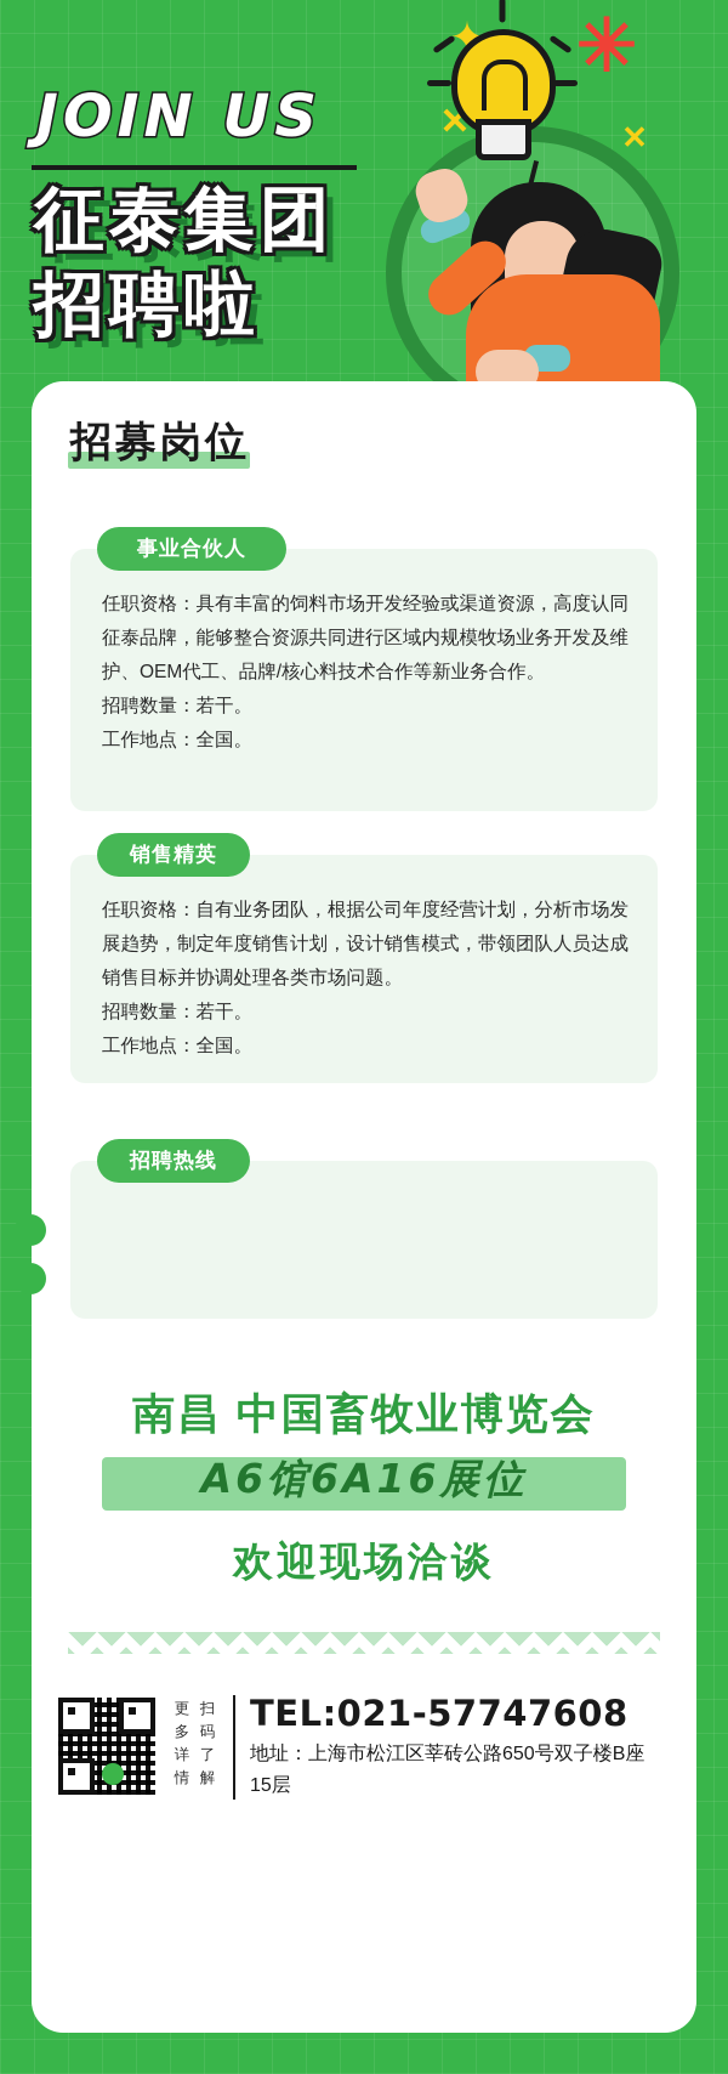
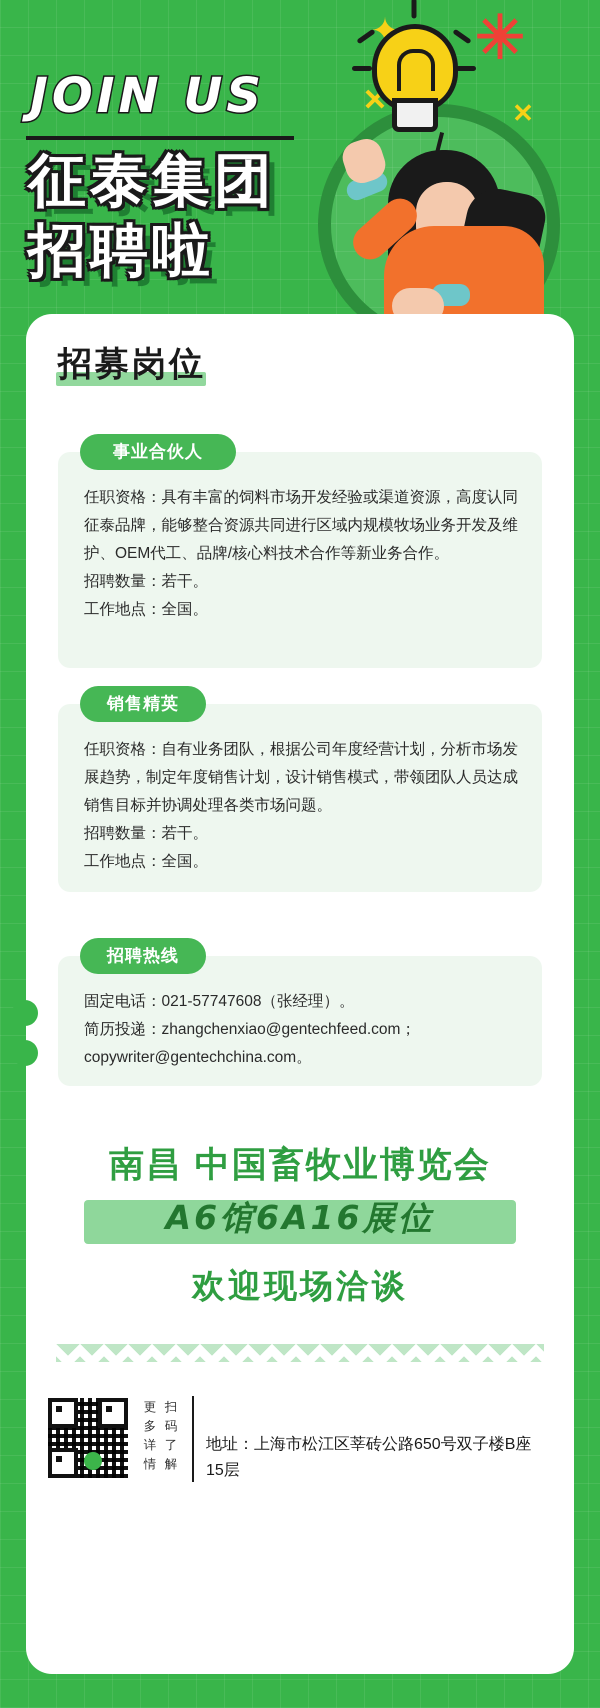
  ✳
  ✦
  ✕
  ✕
  JOIN US
  征泰集团
  招聘啦
  招募岗位
  事业合伙人
  任职资格：具有丰富的饲料市场开发经验或渠道资源，高度认同征泰品牌，能够整合资源共同进行区域内规模牧场业务开发及维护、OEM代工、品牌/核心料技术合作等新业务合作。
  招聘数量：若干。
  工作地点：全国。
  销售精英
  任职资格：自有业务团队，根据公司年度经营计划，分析市场发展趋势，制定年度销售计划，设计销售模式，带领团队人员达成销售目标并协调处理各类市场问题。
  招聘数量：若干。
  工作地点：全国。
  招聘热线
+ 固定电话：021-57747608（张经理）。
+ 简历投递：zhangchenxiao@gentechfeed.com；copywriter@gentechchina.com。
  南昌 中国畜牧业博览会
  A6馆6A16展位
  欢迎现场洽谈
  更
  多
  详
  情扫
  码
  了
  解
- TEL:021-57747608
  地址：上海市松江区莘砖公路650号双子楼B座15层
